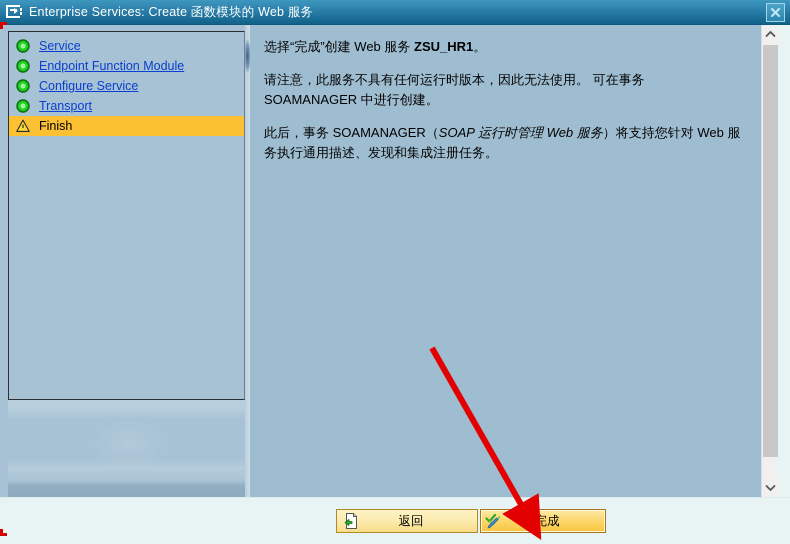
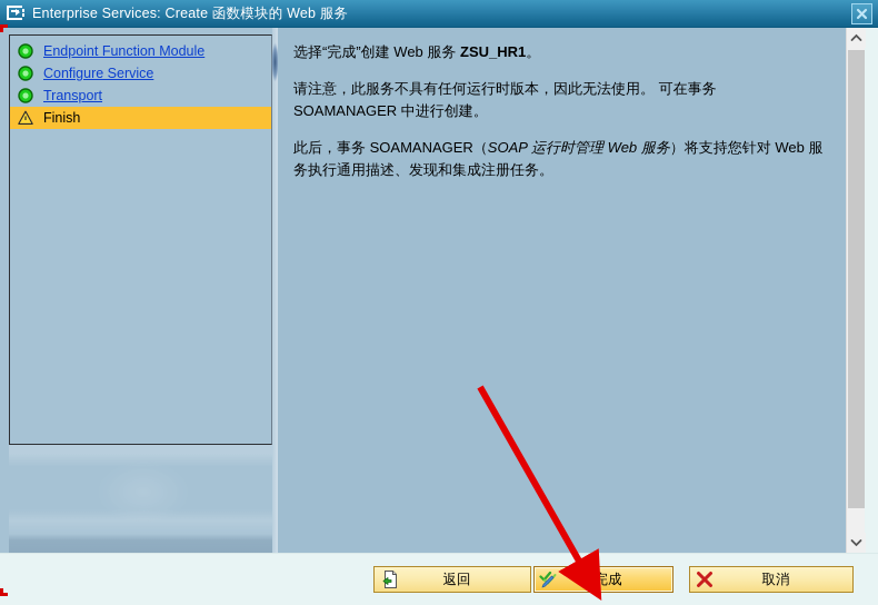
  Enterprise Services: Create 函数模块的 Web 服务
- Service
  Endpoint Function Module
  Configure Service
  Transport
  Finish
  选择“完成”创建 Web 服务 ZSU_HR1。
  请注意，此服务不具有任何运行时版本，因此无法使用。 可在事务 SOAMANAGER 中进行创建。
  此后，事务 SOAMANAGER（SOAP 运行时管理 Web 服务）将支持您针对 Web 服务执行通用描述、发现和集成注册任务。
  返回
  完成
+ 取消
